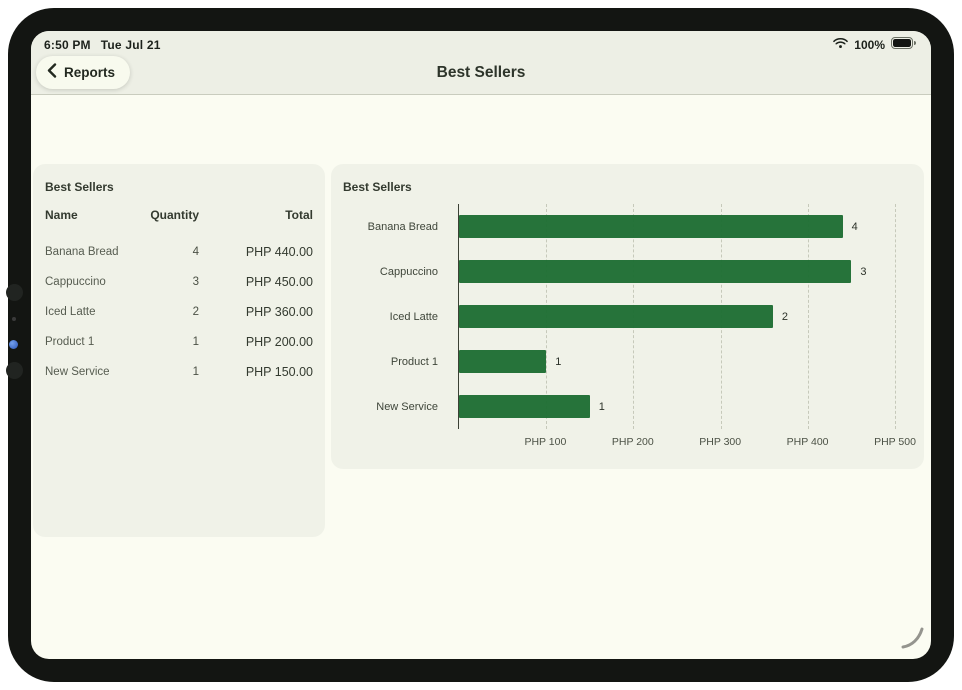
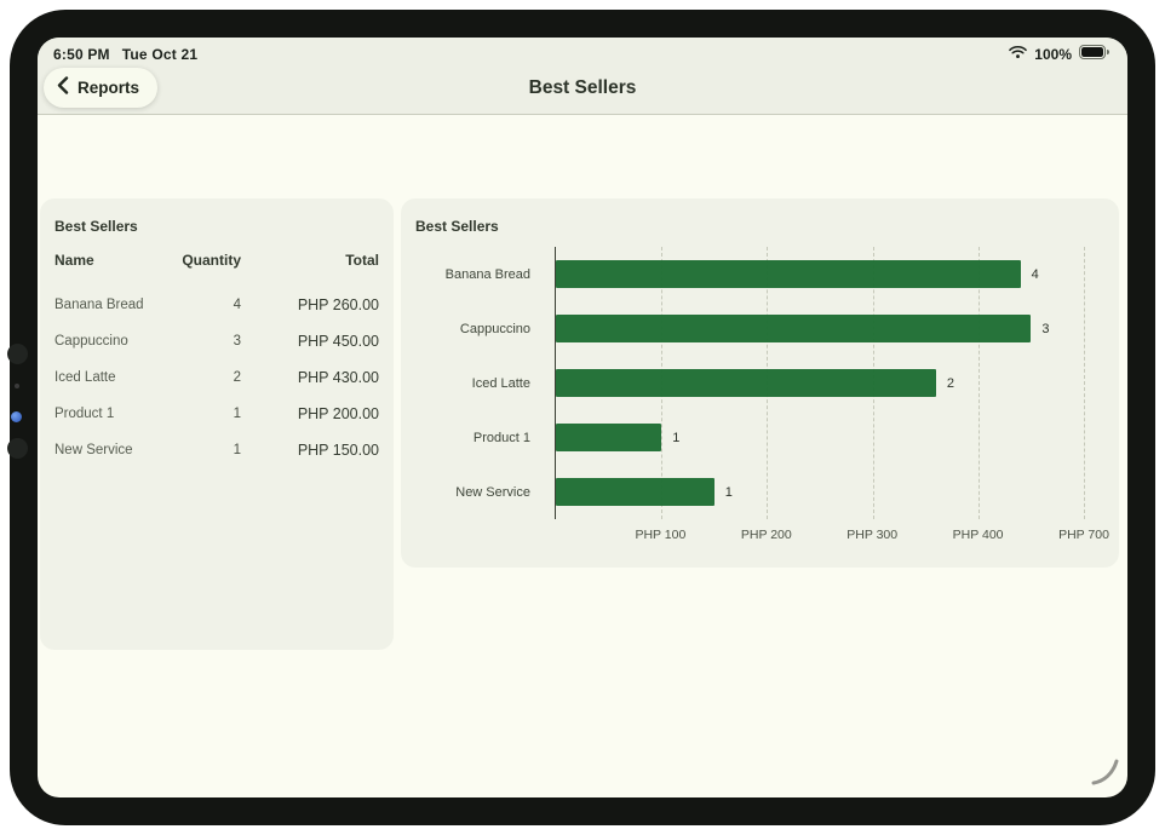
- 6:50 PM Tue Jul 21
+ 6:50 PM Tue Oct 21
  100%
  Reports
  Best Sellers
  Best Sellers
  Name
  Quantity
  Total
  Banana Bread
  4
- PHP 440.00
+ PHP 260.00
  Cappuccino
  3
  PHP 450.00
  Iced Latte
  2
- PHP 360.00
+ PHP 430.00
  Product 1
  1
  PHP 200.00
  New Service
  1
  PHP 150.00
  Best Sellers
  Banana Bread
  Cappuccino
  Iced Latte
  Product 1
  New Service
  4
  3
  2
  1
  1
  PHP 100
  PHP 200
  PHP 300
  PHP 400
- PHP 500
+ PHP 700
